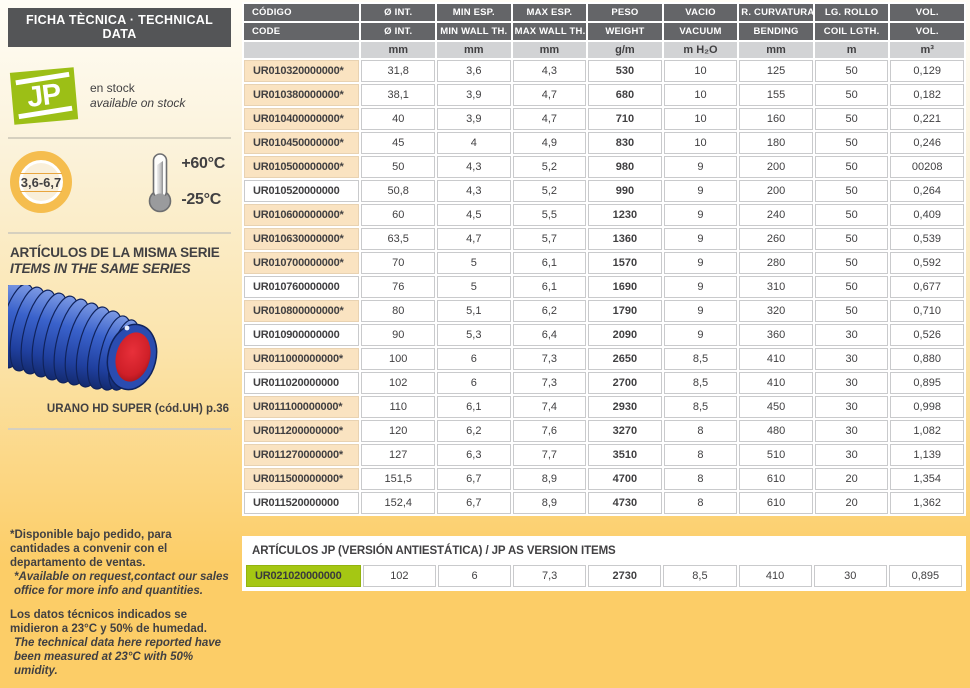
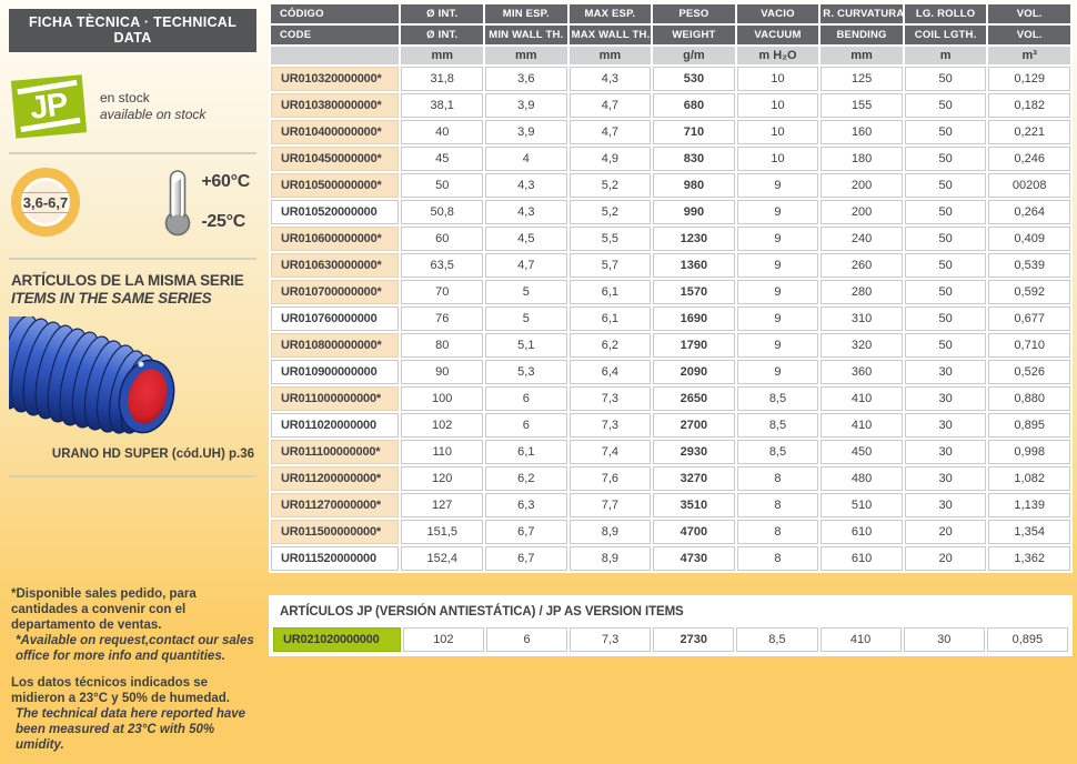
  FICHA TÈCNICA · TECHNICAL DATA
  en stock
  available on stock
  3,6-6,7
  +60°C
  -25°C
  ARTÍCULOS DE LA MISMA SERIE
  ITEMS IN THE SAME SERIES
  URANO HD SUPER (cód.UH) p.36
- *Disponible bajo pedido, para cantidades a convenir con el departamento de ventas.
+ *Disponible sales pedido, para cantidades a convenir con el departamento de ventas.
  *Available on request,contact our sales office for more info and quantities.
  Los datos técnicos indicados se midieron a 23°C y 50% de humedad.
  The technical data here reported have been measured at 23°C with 50% umidity.
  CÓDIGO	Ø INT.	MIN ESP.	MAX ESP.	PESO	VACIO	R. CURVATURA	LG. ROLLO	VOL.
  CODE	Ø INT.	MIN WALL TH.	MAX WALL TH.	WEIGHT	VACUUM	BENDING	COIL LGTH.	VOL.
  	mm	mm	mm	g/m	m H₂O	mm	m	m³
  UR010320000000*	31,8	3,6	4,3	530	10	125	50	0,129
  UR010380000000*	38,1	3,9	4,7	680	10	155	50	0,182
  UR010400000000*	40	3,9	4,7	710	10	160	50	0,221
  UR010450000000*	45	4	4,9	830	10	180	50	0,246
  UR010500000000*	50	4,3	5,2	980	9	200	50	00208
  UR010520000000	50,8	4,3	5,2	990	9	200	50	0,264
  UR010600000000*	60	4,5	5,5	1230	9	240	50	0,409
  UR010630000000*	63,5	4,7	5,7	1360	9	260	50	0,539
  UR010700000000*	70	5	6,1	1570	9	280	50	0,592
  UR010760000000	76	5	6,1	1690	9	310	50	0,677
  UR010800000000*	80	5,1	6,2	1790	9	320	50	0,710
  UR010900000000	90	5,3	6,4	2090	9	360	30	0,526
  UR011000000000*	100	6	7,3	2650	8,5	410	30	0,880
  UR011020000000	102	6	7,3	2700	8,5	410	30	0,895
  UR011100000000*	110	6,1	7,4	2930	8,5	450	30	0,998
  UR011200000000*	120	6,2	7,6	3270	8	480	30	1,082
  UR011270000000*	127	6,3	7,7	3510	8	510	30	1,139
  UR011500000000*	151,5	6,7	8,9	4700	8	610	20	1,354
  UR011520000000	152,4	6,7	8,9	4730	8	610	20	1,362
  ARTÍCULOS JP (VERSIÓN ANTIESTÁTICA) / JP AS VERSION ITEMS
  UR021020000000	102	6	7,3	2730	8,5	410	30	0,895
